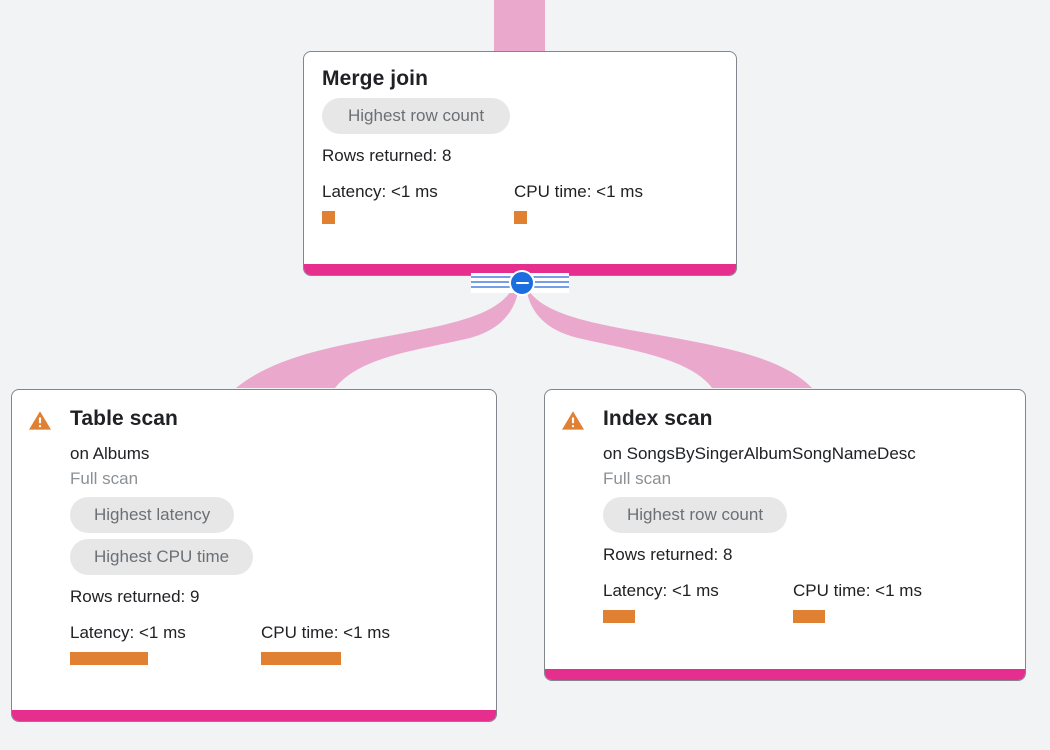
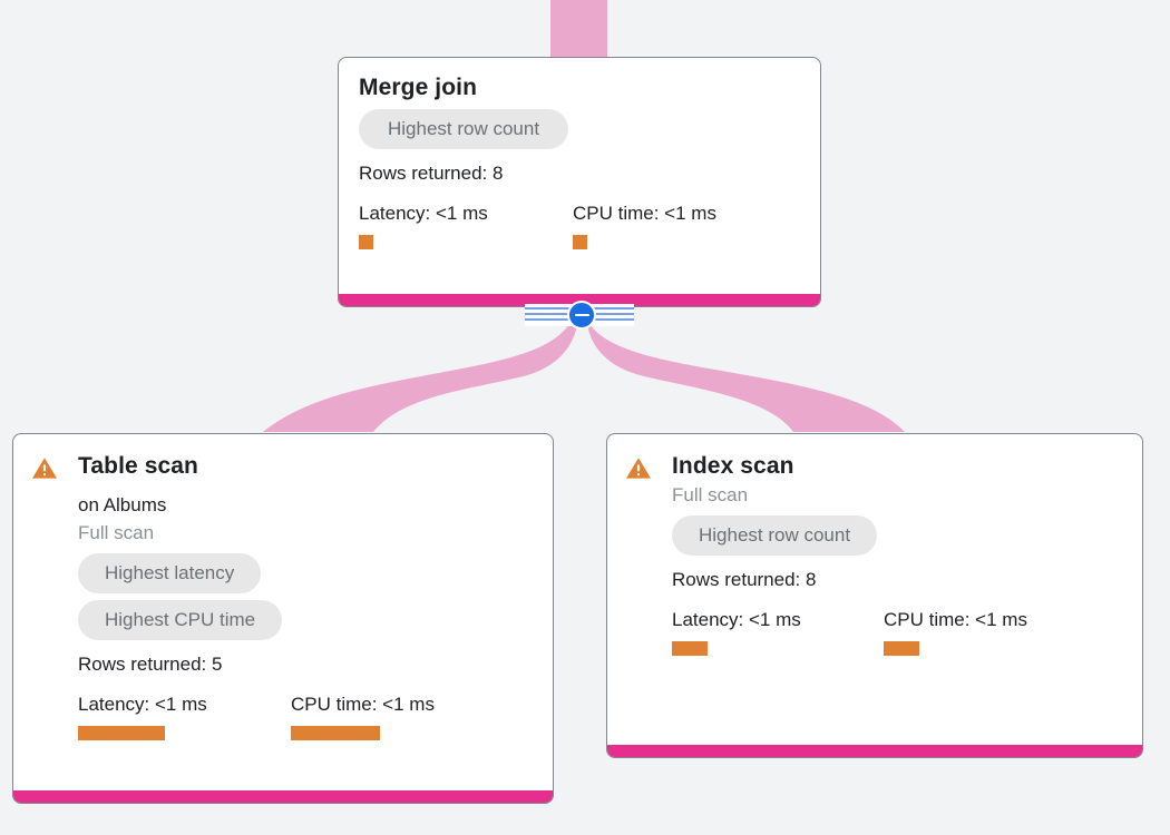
  Merge join
  Highest row count
  Rows returned: 8
  Latency: <1 ms
  CPU time: <1 ms
  Table scan
  on Albums
  Full scan
  Highest latency
  Highest CPU time
- Rows returned: 9
+ Rows returned: 5
  Latency: <1 ms
  CPU time: <1 ms
  Index scan
- on SongsBySingerAlbumSongNameDesc
  Full scan
  Highest row count
  Rows returned: 8
  Latency: <1 ms
  CPU time: <1 ms
